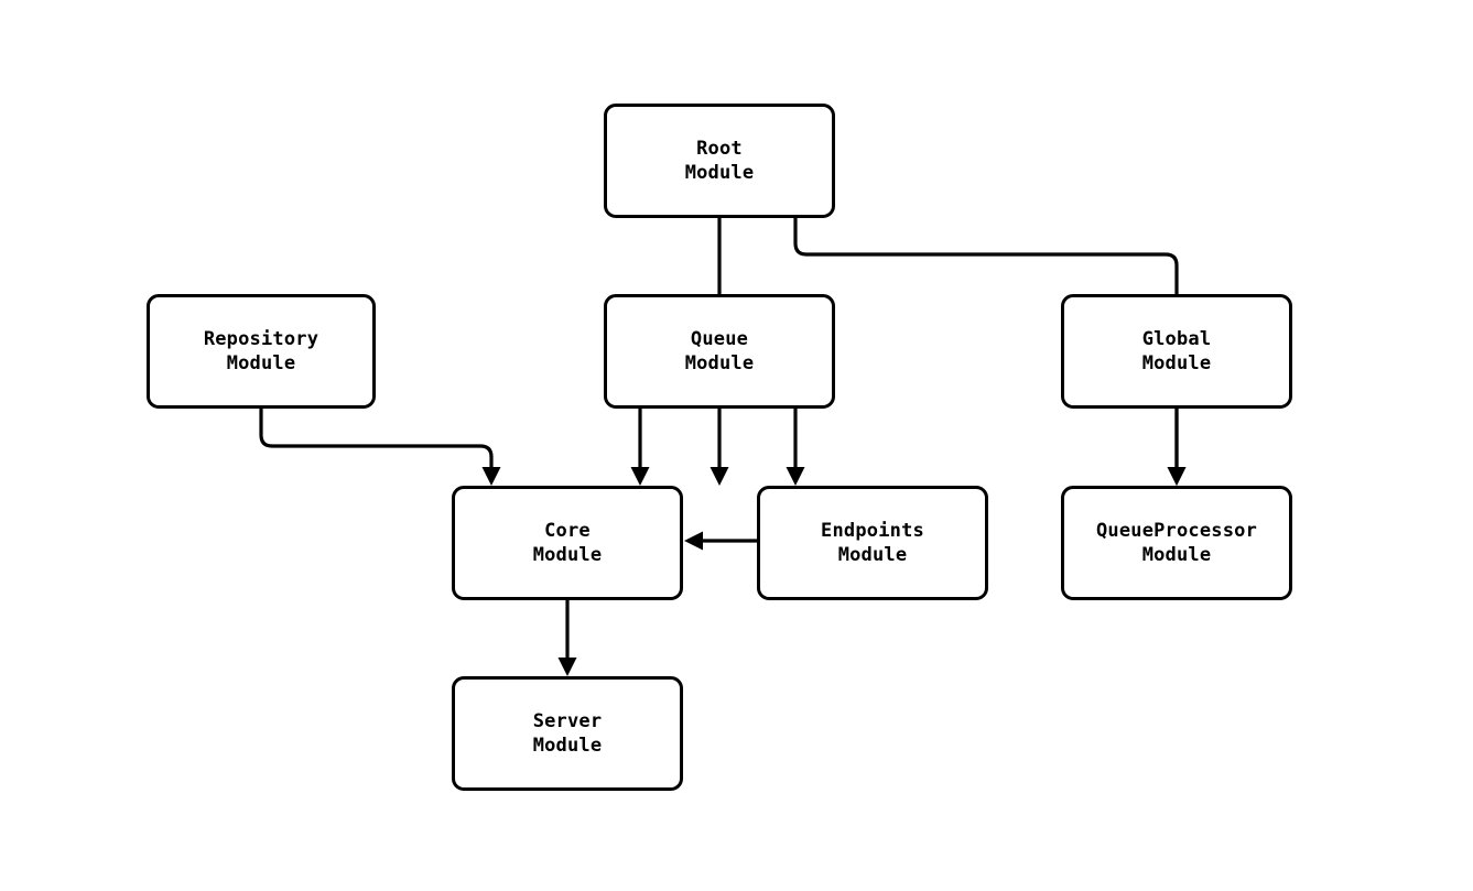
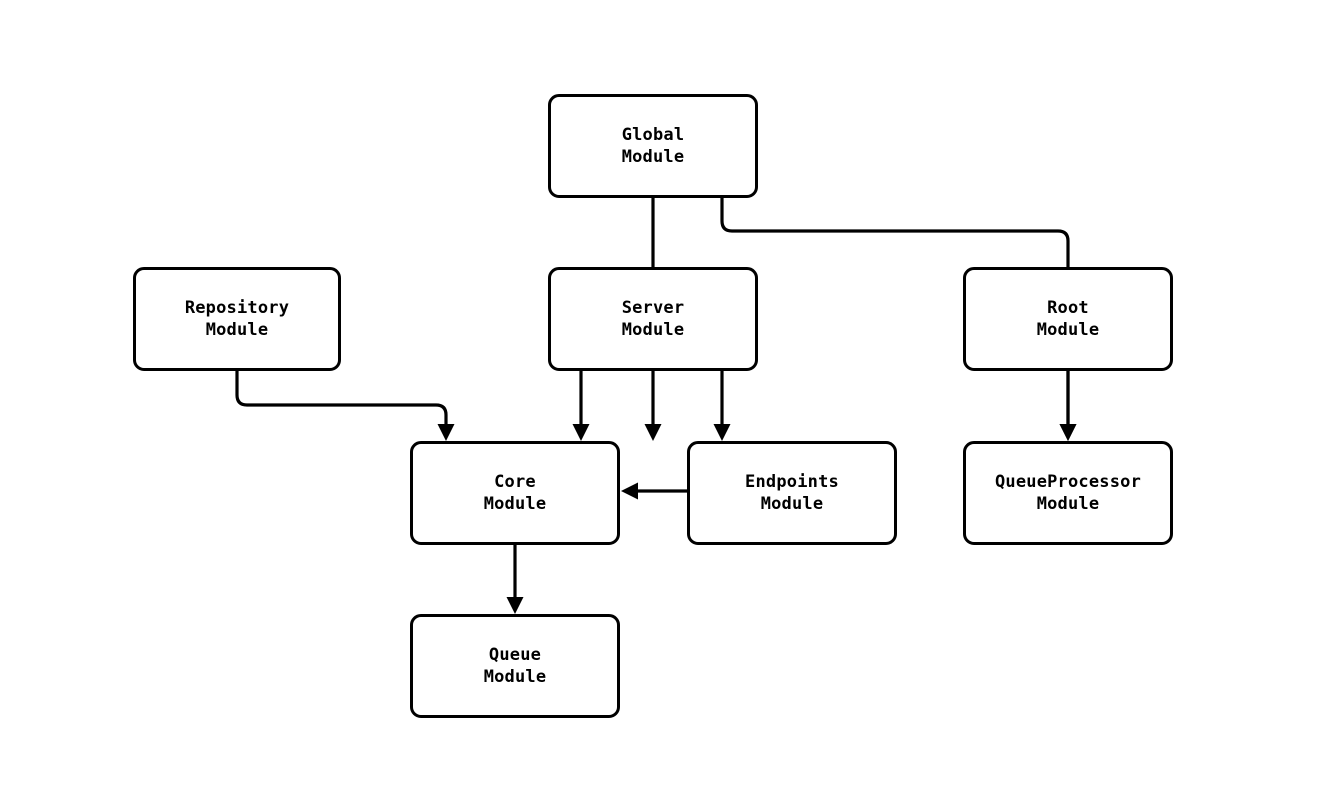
- Root
+ Global
  Module
  Repository
  Module
- Queue
+ Server
  Module
- Global
+ Root
  Module
  Core
  Module
  Endpoints
  Module
  QueueProcessor
  Module
- Server
+ Queue
  Module
